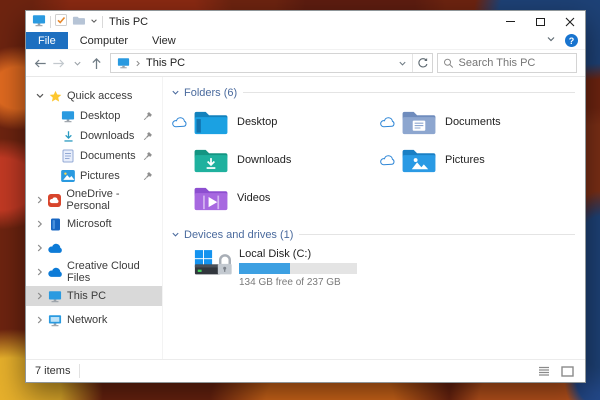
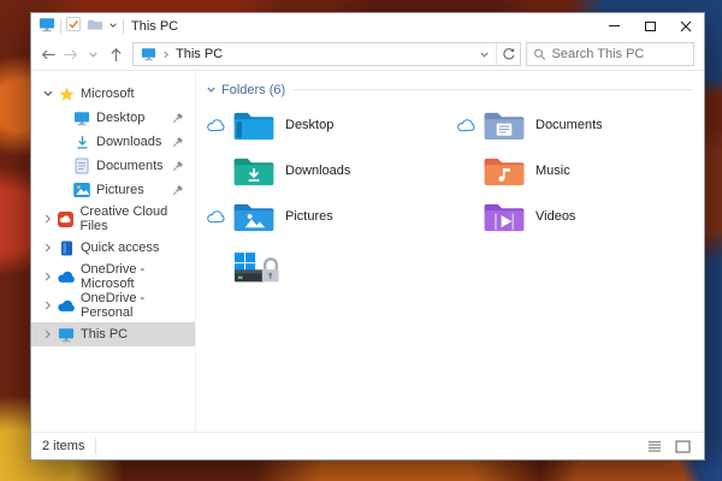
  This PC
- File
- Computer
- View
- ?
  This PC
  Search This PC
- Quick access
+ Microsoft
  Desktop
  Downloads
  Documents
  Pictures
- OneDrive - Personal
+ Creative Cloud Files
- Microsoft
+ Quick access
+ OneDrive - Microsoft
- Creative Cloud Files
+ OneDrive - Personal
  This PC
- Network
  Folders (6)
  Desktop
  Documents
  Downloads
+ Music
  Pictures
  Videos
- Devices and drives (1)
- Local Disk (C:)
- 134 GB free of 237 GB
- 7 items
+ 2 items
